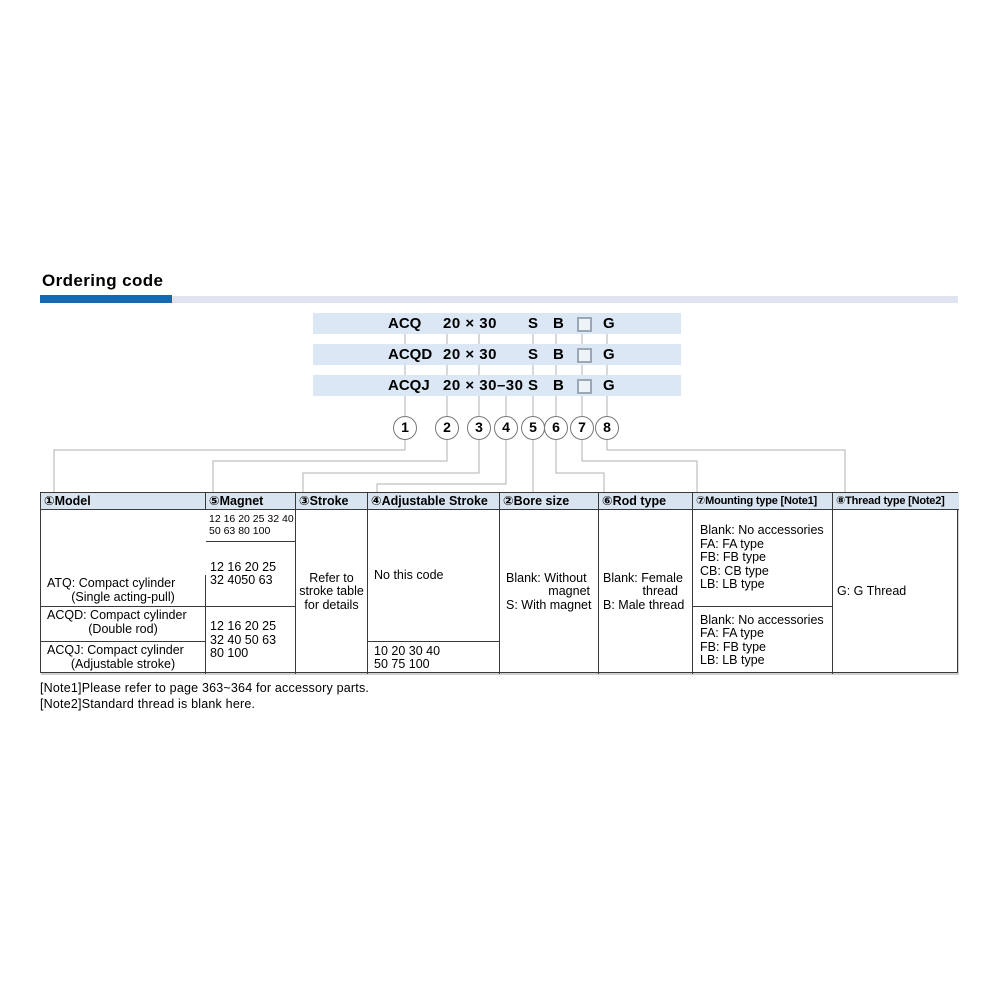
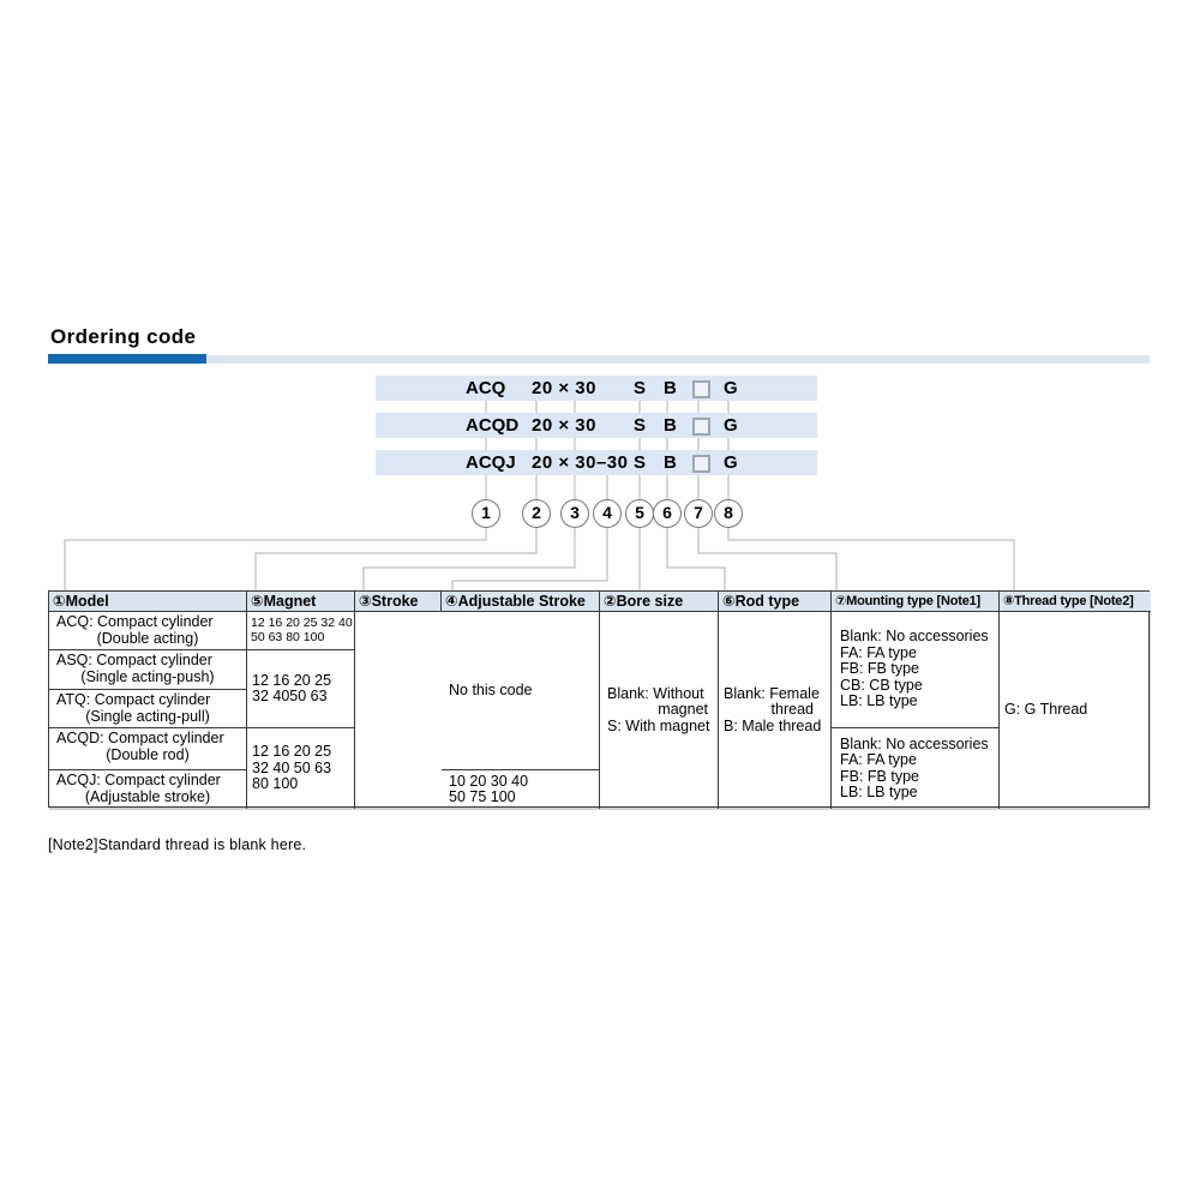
  Ordering code
  ACQ
  20 × 30
  S
  B
  G
  ACQD
  20 × 30
  S
  B
  G
  ACQJ
  20 × 30–30
  S
  B
  G
  1
  2
  3
  4
  5
  6
  7
  8
  ①Model
  ⑤Magnet
  ③Stroke
  ④Adjustable Stroke
  ②Bore size
  ⑥Rod type
  ⑦Mounting type [Note1]
  ⑧Thread type [Note2]
+ ACQ: Compact cylinder
+ (Double acting)
+ ASQ: Compact cylinder
+ (Single acting-push)
  ATQ: Compact cylinder
  (Single acting-pull)
  ACQD: Compact cylinder
  (Double rod)
  ACQJ: Compact cylinder
  (Adjustable stroke)
  12 16 20 25 32 40
  50 63 80 100
  12 16 20 25
  32 4050 63
  12 16 20 25
  32 40 50 63
  80 100
- Refer to
- stroke table
- for details
  No this code
  10 20 30 40
  50 75 100
  Blank: Without
  magnet
  S: With magnet
  Blank: Female
  thread
  B: Male thread
  Blank: No accessories
  FA: FA type
  FB: FB type
  CB: CB type
  LB: LB type
  Blank: No accessories
  FA: FA type
  FB: FB type
  LB: LB type
  G: G Thread
- [Note1]Please refer to page 363~364 for accessory parts.
  [Note2]Standard thread is blank here.
